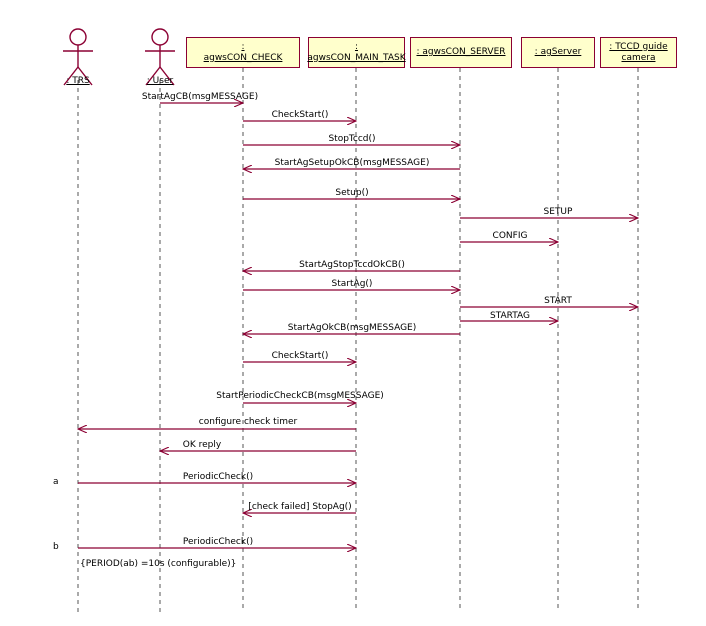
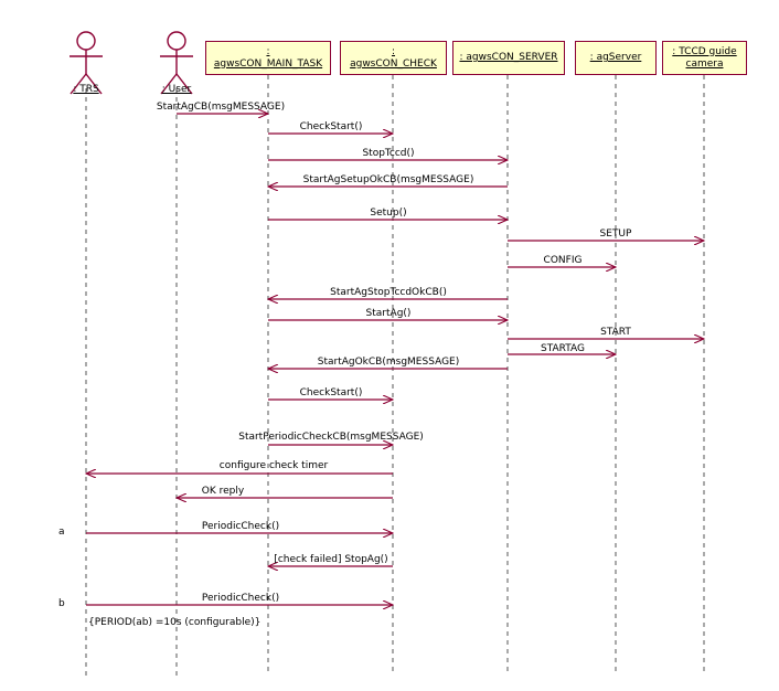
  :
- agwsCON_CHECK
+ agwsCON_MAIN_TASK
  :
- agwsCON_MAIN_TASK
+ agwsCON_CHECK
  : agwsCON_SERVER
  : agServer
  : TCCD guide
  camera
  : TRS
  : User
  StartAgCB(msgMESSAGE)
  CheckStart()
  StopTccd()
  StartAgSetupOkCB(msgMESSAGE)
  Setup()
  SETUP
  CONFIG
  StartAgStopTccdOkCB()
  StartAg()
  START
  STARTAG
  StartAgOkCB(msgMESSAGE)
  CheckStart()
  StartPeriodicCheckCB(msgMESSAGE)
  configure check timer
  OK reply
  PeriodicCheck()
  [check failed] StopAg()
  PeriodicCheck()
  a
  b
  {PERIOD(ab) =10s (configurable)}
